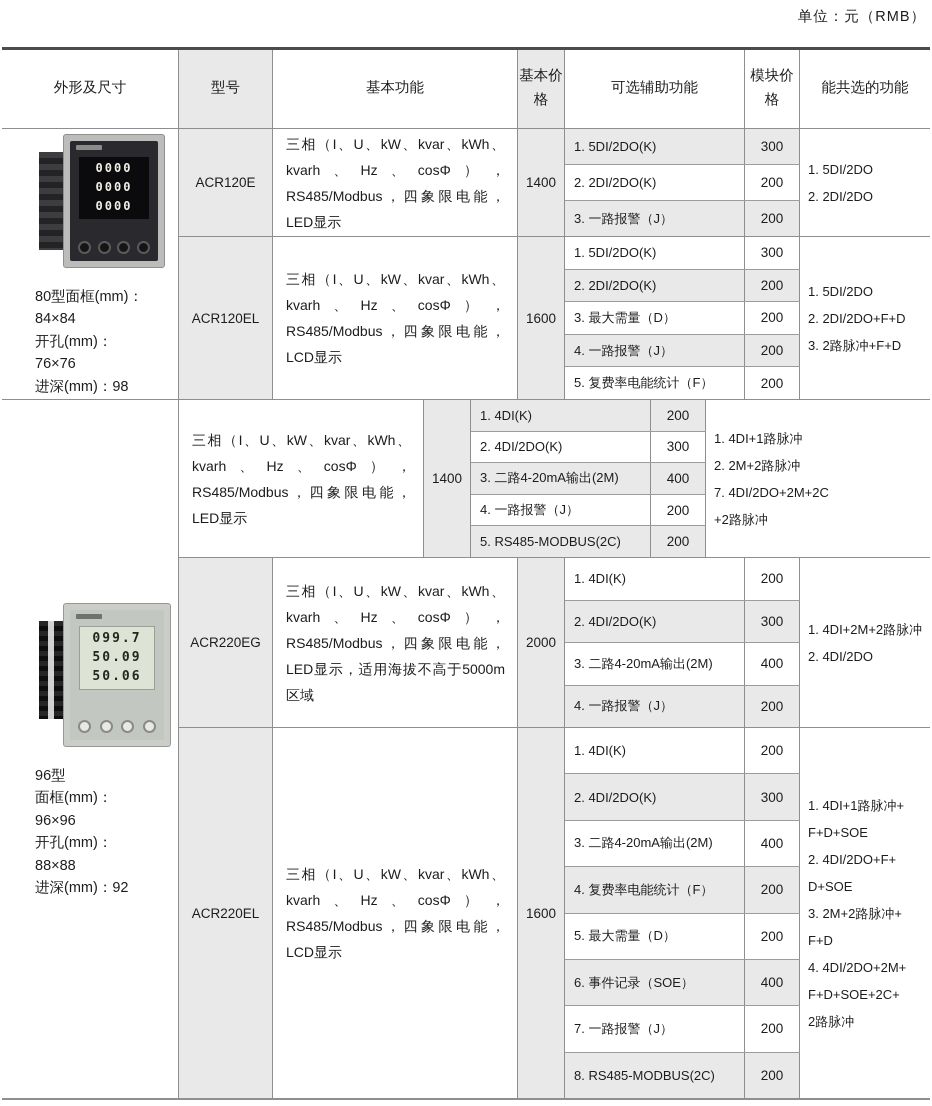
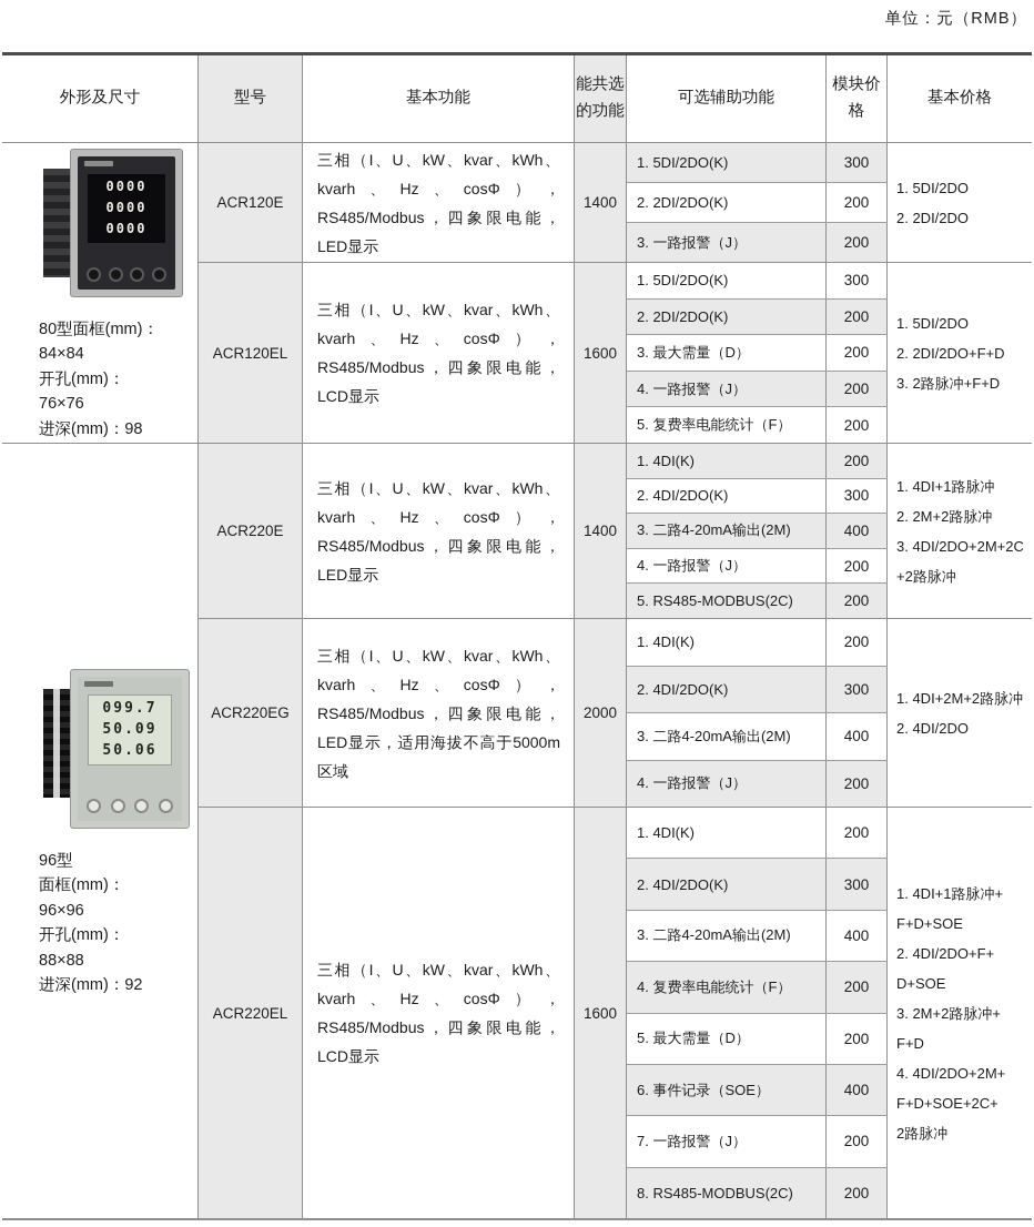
  单位：元（RMB）
  外形及尺寸
  型号
  基本功能
- 基本价格
+ 能共选的功能
  可选辅助功能
  模块价格
- 能共选的功能
+ 基本价格
  0000
  0000
  0000
  80型面框(mm)：
  84×84
  开孔(mm)：
  76×76
  进深(mm)：98
  ACR120E
  三相（I、U、kW、kvar、kWh、kvarh、Hz、cosΦ），RS485/Modbus，四象限电能，LED显示
  1400
  1. 5DI/2DO(K)
  300
  2. 2DI/2DO(K)
  200
  3. 一路报警（J）
  200
  1. 5DI/2DO
  2. 2DI/2DO
  ACR120EL
  三相（I、U、kW、kvar、kWh、kvarh、Hz、cosΦ），RS485/Modbus，四象限电能，LCD显示
  1600
  1. 5DI/2DO(K)
  300
  2. 2DI/2DO(K)
  200
  3. 最大需量（D）
  200
  4. 一路报警（J）
  200
  5. 复费率电能统计（F）
  200
  1. 5DI/2DO
  2. 2DI/2DO+F+D
  3. 2路脉冲+F+D
  099.7
  50.09
  50.06
  96型
  面框(mm)：
  96×96
  开孔(mm)：
  88×88
  进深(mm)：92
+ ACR220E
  三相（I、U、kW、kvar、kWh、kvarh、Hz、cosΦ），RS485/Modbus，四象限电能，LED显示
  1400
  1. 4DI(K)
  200
  2. 4DI/2DO(K)
  300
  3. 二路4-20mA输出(2M)
  400
  4. 一路报警（J）
  200
  5. RS485-MODBUS(2C)
  200
  1. 4DI+1路脉冲
  2. 2M+2路脉冲
- 7. 4DI/2DO+2M+2C
+ 3. 4DI/2DO+2M+2C
  +2路脉冲
  ACR220EG
  三相（I、U、kW、kvar、kWh、kvarh、Hz、cosΦ），RS485/Modbus，四象限电能，LED显示，适用海拔不高于5000m区域
  2000
  1. 4DI(K)
  200
  2. 4DI/2DO(K)
  300
  3. 二路4-20mA输出(2M)
  400
  4. 一路报警（J）
  200
  1. 4DI+2M+2路脉冲
  2. 4DI/2DO
  ACR220EL
  三相（I、U、kW、kvar、kWh、kvarh、Hz、cosΦ），RS485/Modbus，四象限电能，LCD显示
  1600
  1. 4DI(K)
  200
  2. 4DI/2DO(K)
  300
  3. 二路4-20mA输出(2M)
  400
  4. 复费率电能统计（F）
  200
  5. 最大需量（D）
  200
  6. 事件记录（SOE）
  400
  7. 一路报警（J）
  200
  8. RS485-MODBUS(2C)
  200
  1. 4DI+1路脉冲+
  F+D+SOE
  2. 4DI/2DO+F+
  D+SOE
  3. 2M+2路脉冲+
  F+D
  4. 4DI/2DO+2M+
  F+D+SOE+2C+
  2路脉冲
